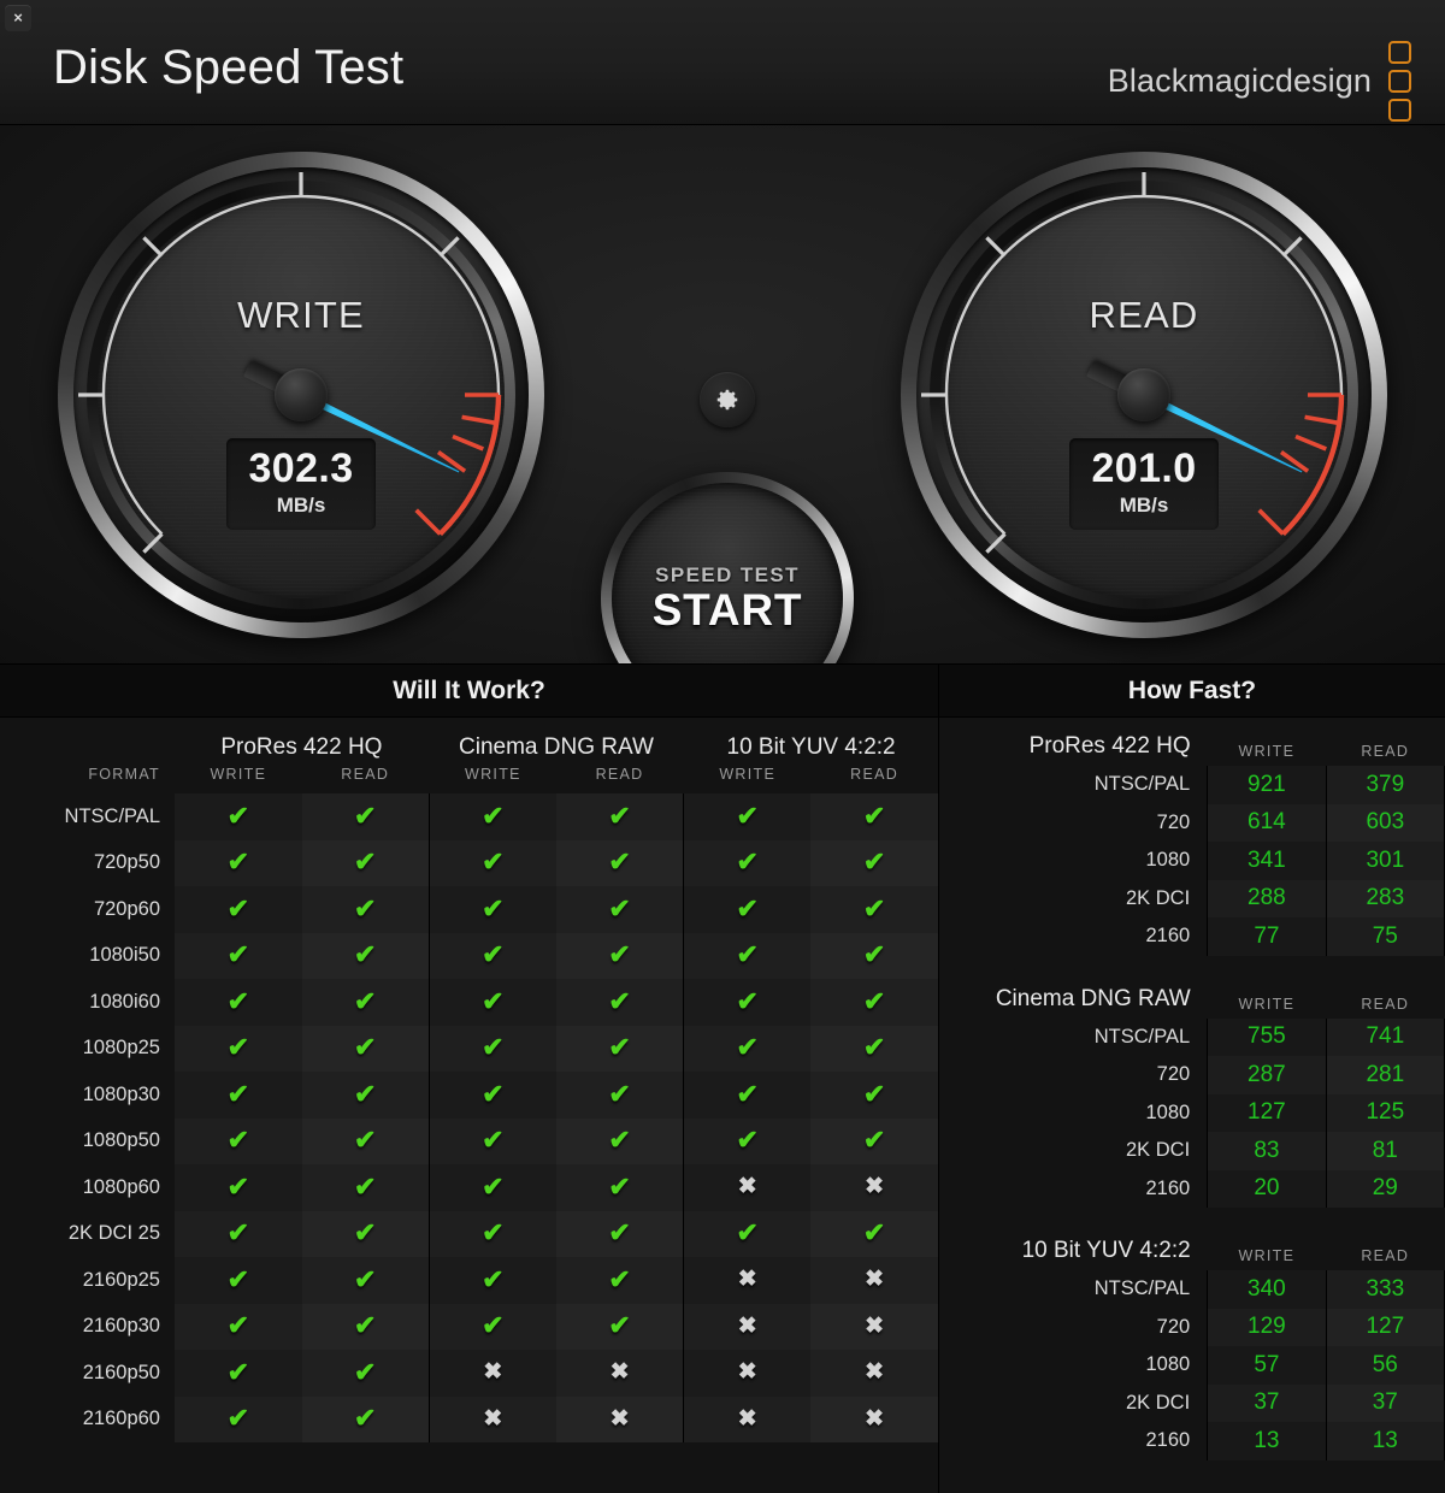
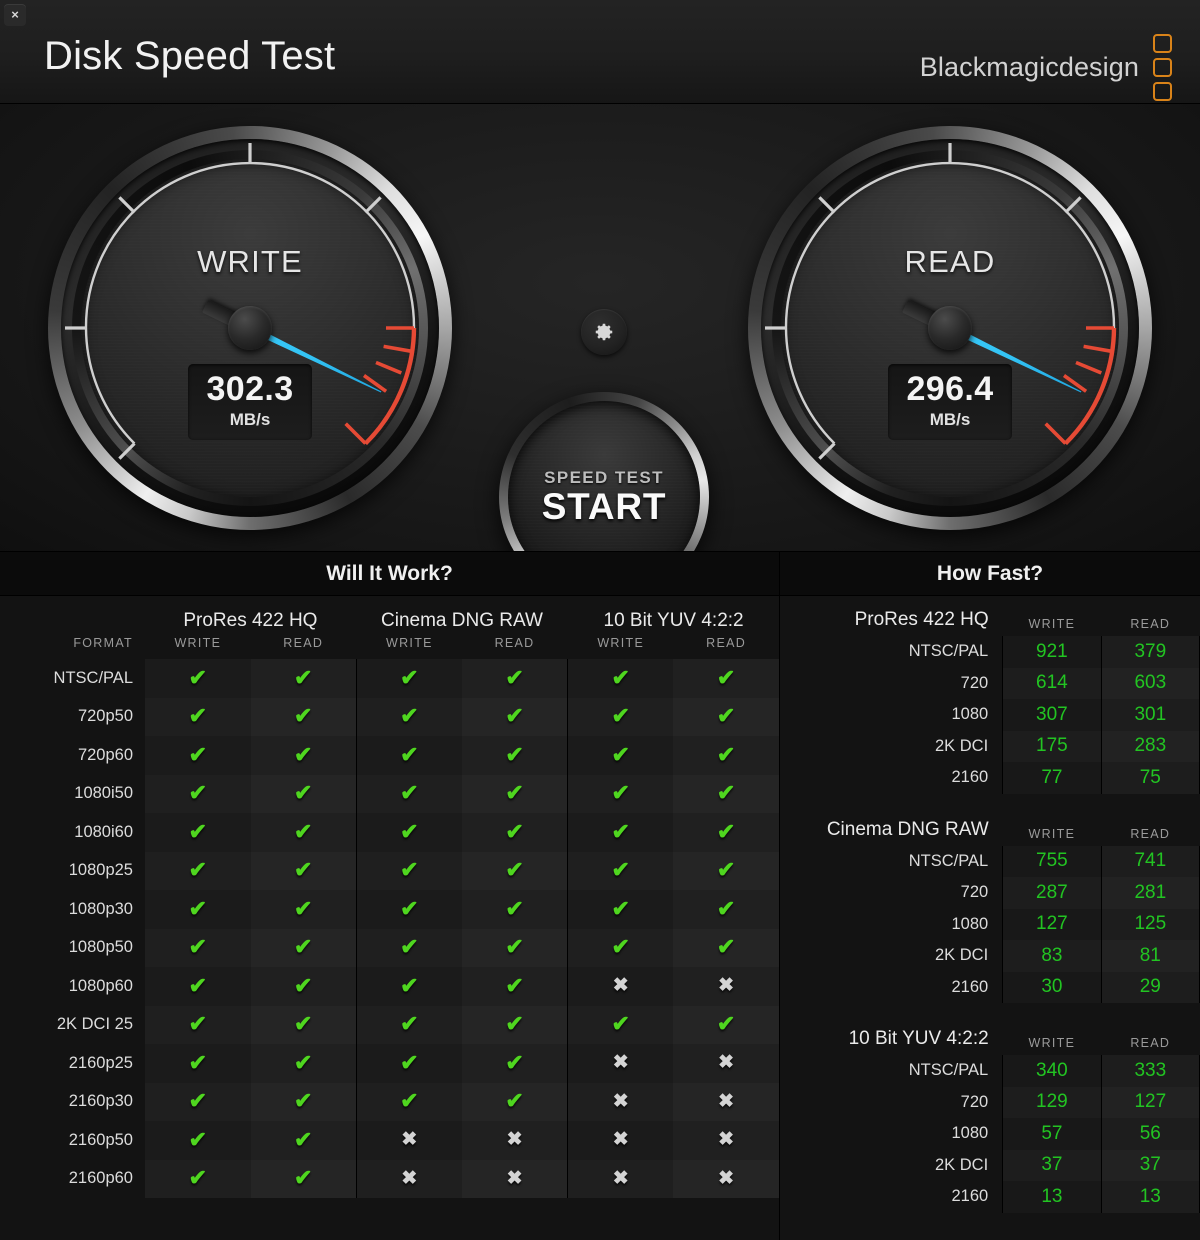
  ×
  Disk Speed Test
  Blackmagicdesign
  WRITE
  302.3
  MB/s
  READ
- 201.0
+ 296.4
  MB/s
  Will It Work?
  	ProRes 422 HQ	Cinema DNG RAW	10 Bit YUV 4:2:2
  FORMAT	WRITE	READ	WRITE	READ	WRITE	READ
  NTSC/PAL	✔	✔	✔	✔	✔	✔
  720p50	✔	✔	✔	✔	✔	✔
  720p60	✔	✔	✔	✔	✔	✔
  1080i50	✔	✔	✔	✔	✔	✔
  1080i60	✔	✔	✔	✔	✔	✔
  1080p25	✔	✔	✔	✔	✔	✔
  1080p30	✔	✔	✔	✔	✔	✔
  1080p50	✔	✔	✔	✔	✔	✔
  1080p60	✔	✔	✔	✔	✖	✖
  2K DCI 25	✔	✔	✔	✔	✔	✔
  2160p25	✔	✔	✔	✔	✖	✖
  2160p30	✔	✔	✔	✔	✖	✖
  2160p50	✔	✔	✖	✖	✖	✖
  2160p60	✔	✔	✖	✖	✖	✖
  How Fast?
  ProRes 422 HQ	WRITE	READ
  NTSC/PAL	921	379
  720	614	603
- 1080	341	301
+ 1080	307	301
- 2K DCI	288	283
+ 2K DCI	175	283
  2160	77	75
  Cinema DNG RAW	WRITE	READ
  NTSC/PAL	755	741
  720	287	281
  1080	127	125
  2K DCI	83	81
- 2160	20	29
+ 2160	30	29
  10 Bit YUV 4:2:2	WRITE	READ
  NTSC/PAL	340	333
  720	129	127
  1080	57	56
  2K DCI	37	37
  2160	13	13
